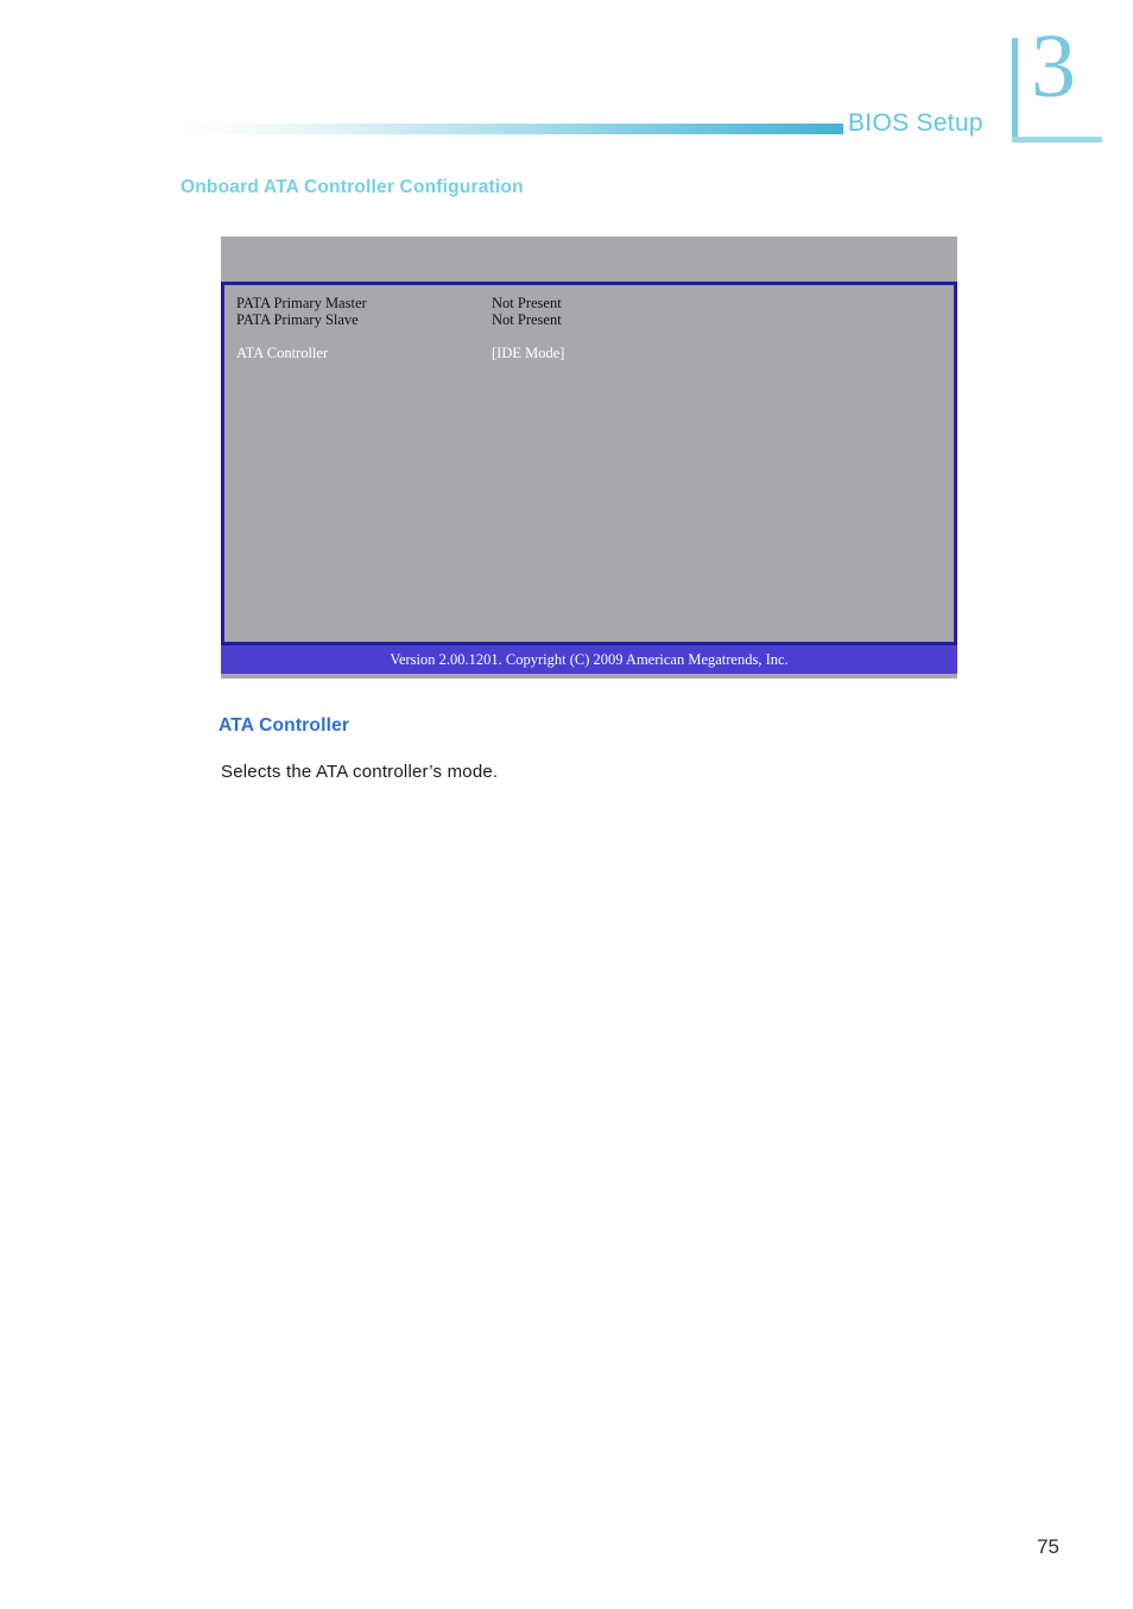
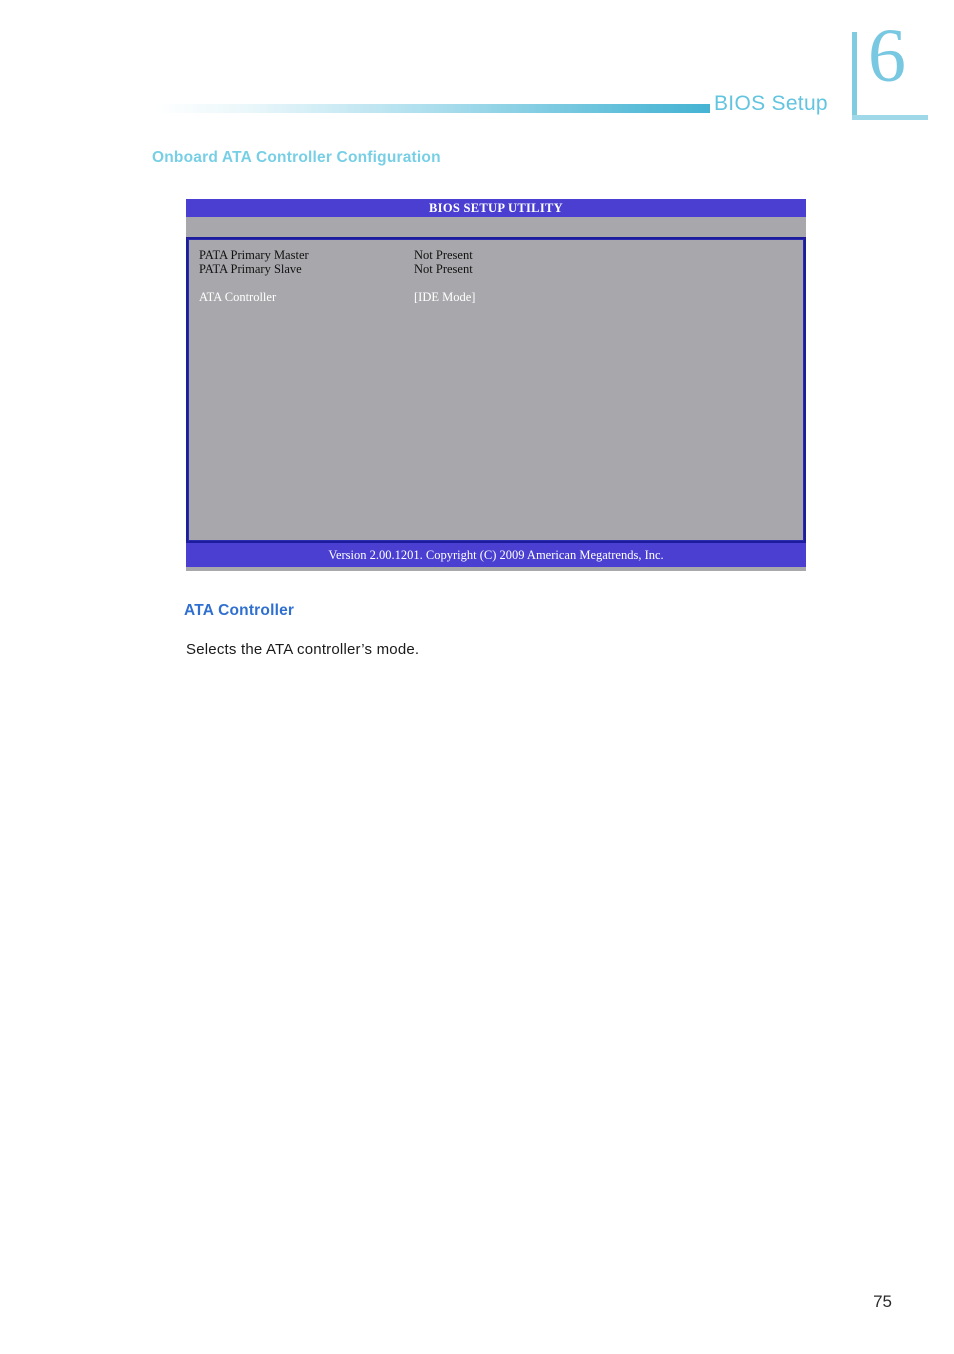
- 3
+ 6
  BIOS Setup
  Onboard ATA Controller Configuration
+ BIOS SETUP UTILITY
  PATA Primary Master
  Not Present
  PATA Primary Slave
  Not Present
  ATA Controller
  [IDE Mode]
  Version 2.00.1201. Copyright (C) 2009 American Megatrends, Inc.
  ATA Controller
  Selects the ATA controller’s mode.
  75
